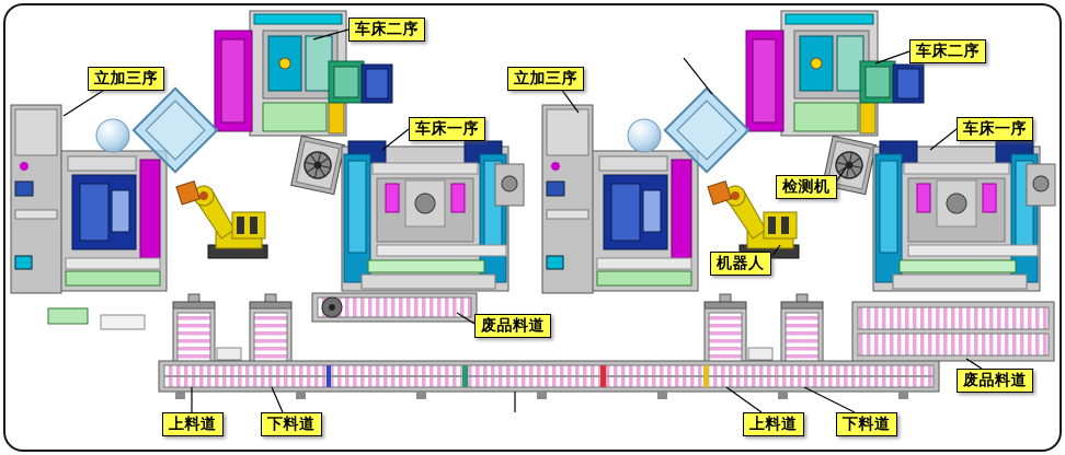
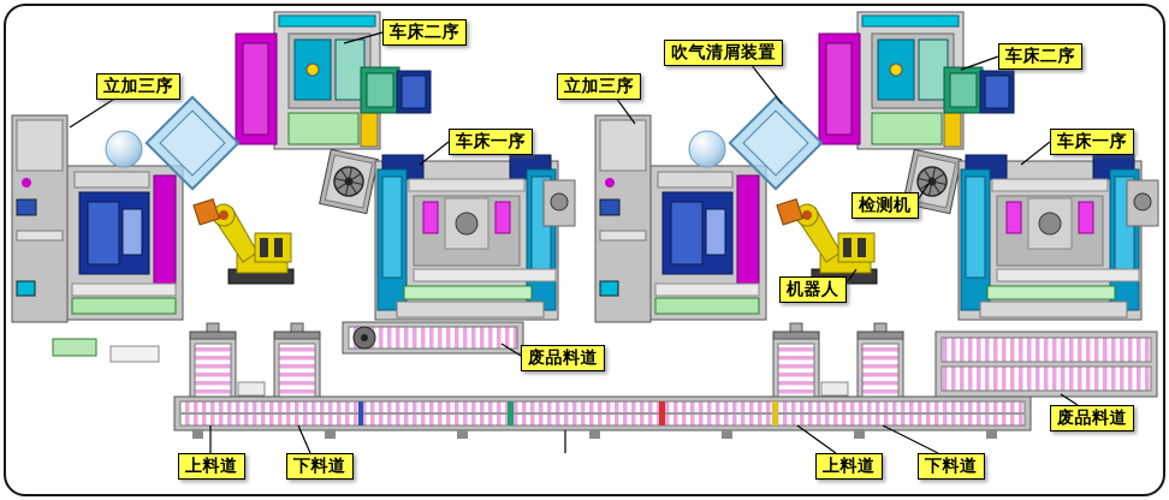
  车床二序
  立加三序
+ 吹气清屑装置
  车床二序
  立加三序
  车床一序
  车床一序
  检测机
  机器人
  废品料道
  废品料道
  上料道
  下料道
  上料道
  下料道
